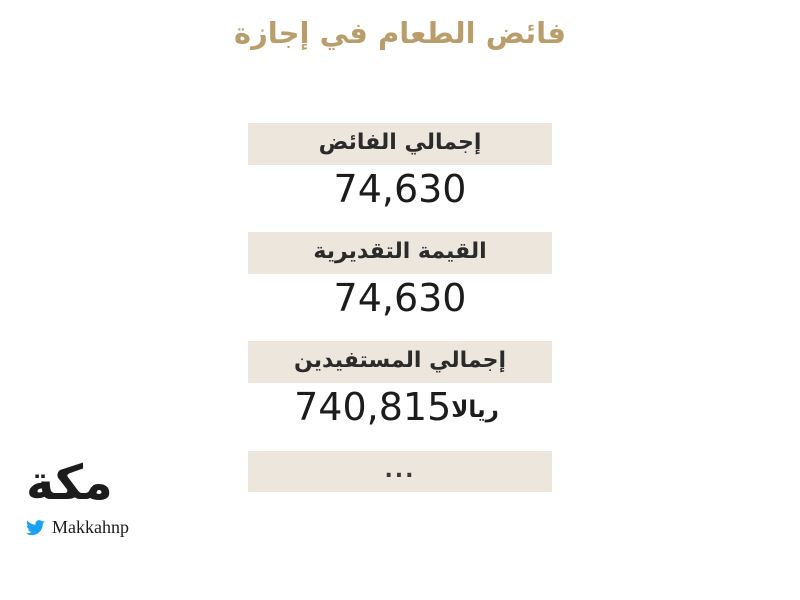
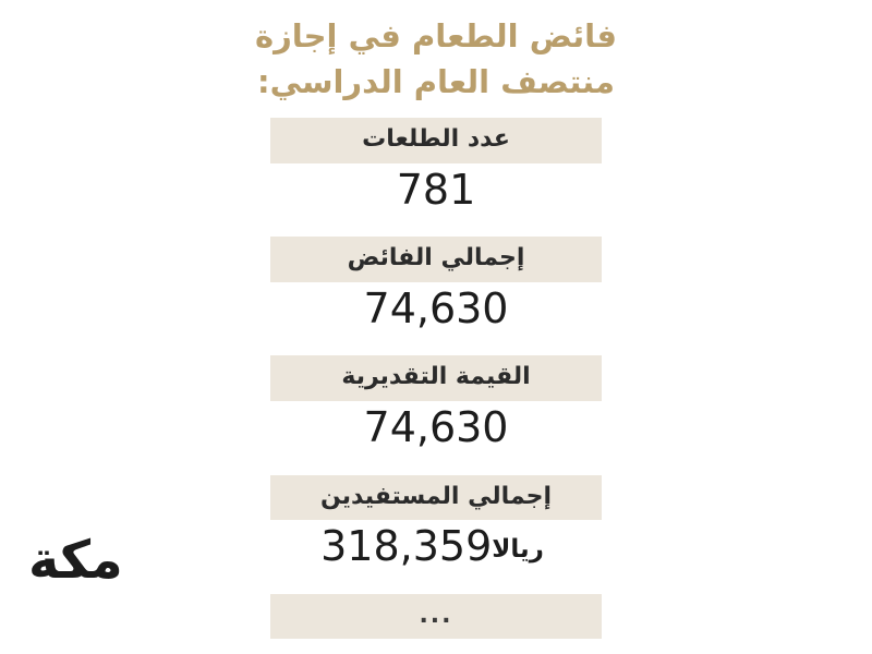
  فائض الطعام في إجازة
+ منتصف العام الدراسي:
+ عدد الطلعات
+ 781
  إجمالي الفائض
  74,630
  القيمة التقديرية
  74,630
  إجمالي المستفيدين
- ريالا740,815
+ ريالا318,359
  ...
  مكة
- Makkahnp
